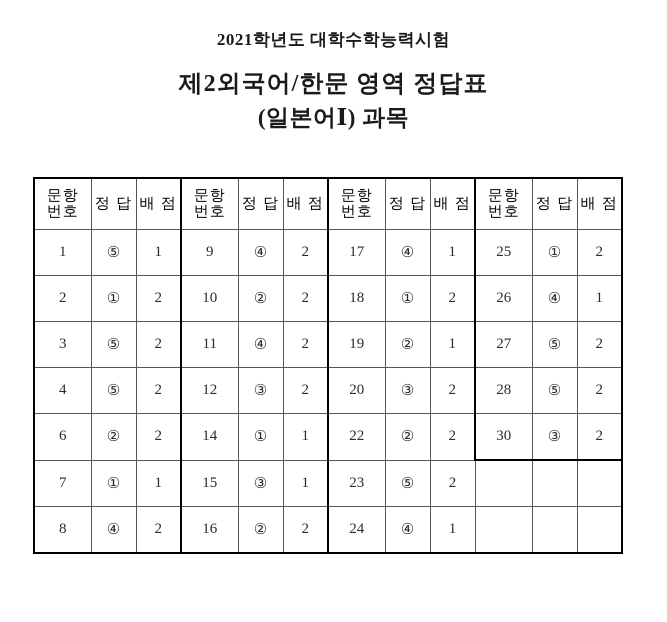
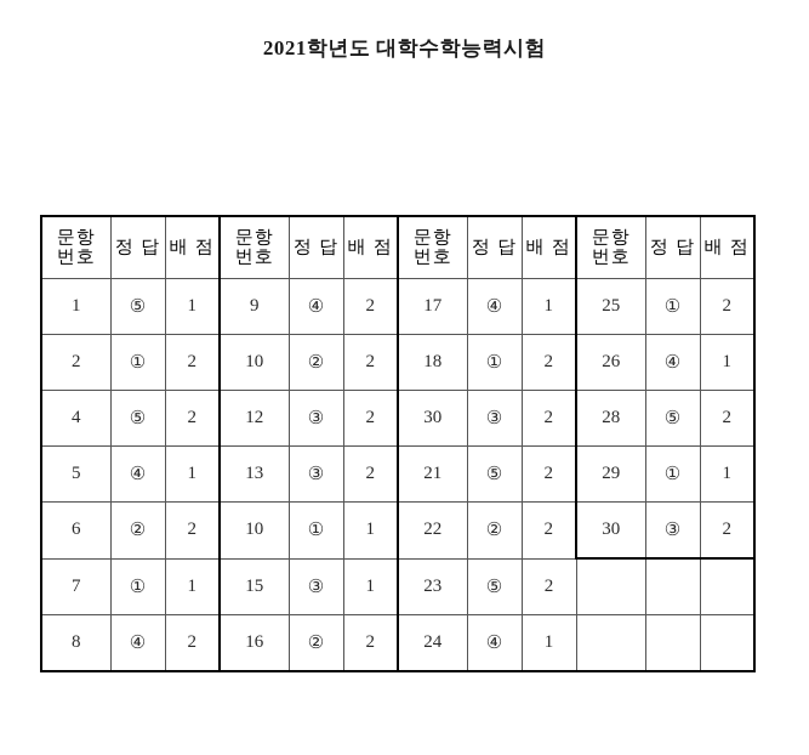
  2021학년도 대학수학능력시험
- 제2외국어/한문 영역 정답표
- (일본어Ⅰ) 과목
  문항번호	정 답	배 점	문항번호	정 답	배 점	문항번호	정 답	배 점	문항번호	정 답	배 점
  1	⑤	1	9	④	2	17	④	1	25	①	2
  2	①	2	10	②	2	18	①	2	26	④	1
- 3	⑤	2	11	④	2	19	②	1	27	⑤	2
- 4	⑤	2	12	③	2	20	③	2	28	⑤	2
+ 4	⑤	2	12	③	2	30	③	2	28	⑤	2
+ 5	④	1	13	③	2	21	⑤	2	29	①	1
- 6	②	2	14	①	1	22	②	2	30	③	2
+ 6	②	2	10	①	1	22	②	2	30	③	2
  7	①	1	15	③	1	23	⑤	2
  8	④	2	16	②	2	24	④	1
